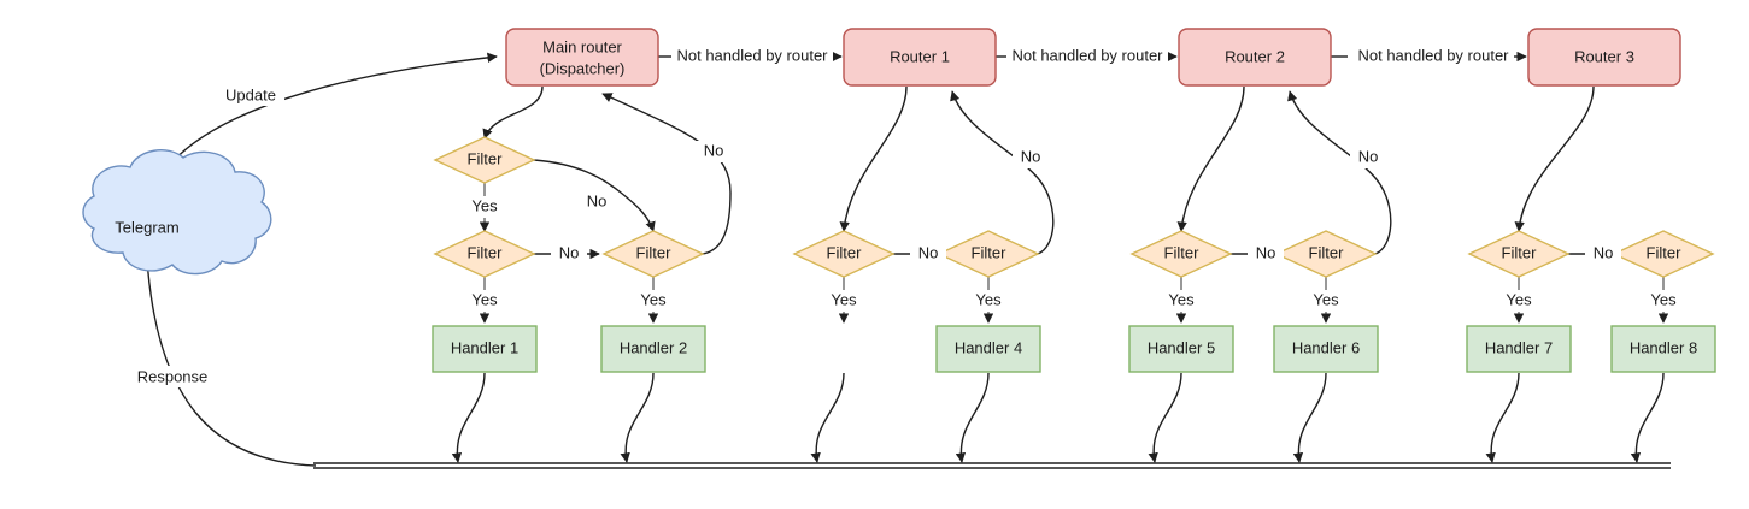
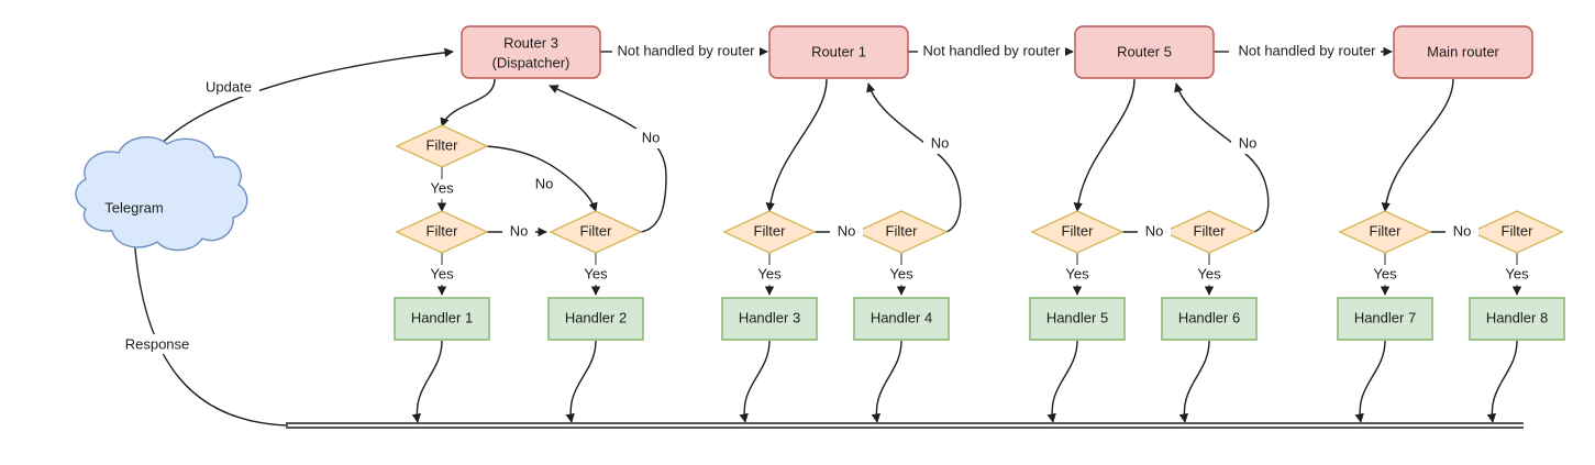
  Telegram
- Main router
+ Router 3
  (Dispatcher)
  Router 1
- Router 2
+ Router 5
- Router 3
+ Main router
  Filter
  Filter
  Filter
  Filter
  Filter
  Filter
  Filter
  Filter
  Filter
  Handler 1
  Handler 2
+ Handler 3
  Handler 4
  Handler 5
  Handler 6
  Handler 7
  Handler 8
  Update
  Response
  Not handled by router
  Not handled by router
  Not handled by router
  Yes
  Yes
  Yes
  Yes
  Yes
  Yes
  Yes
  Yes
  Yes
  No
  No
  No
  No
  No
  No
  No
  No
